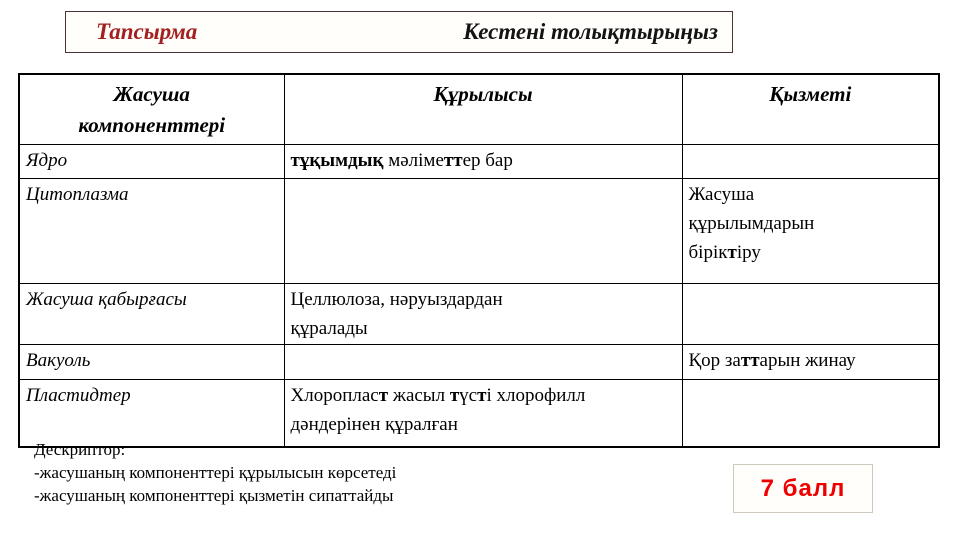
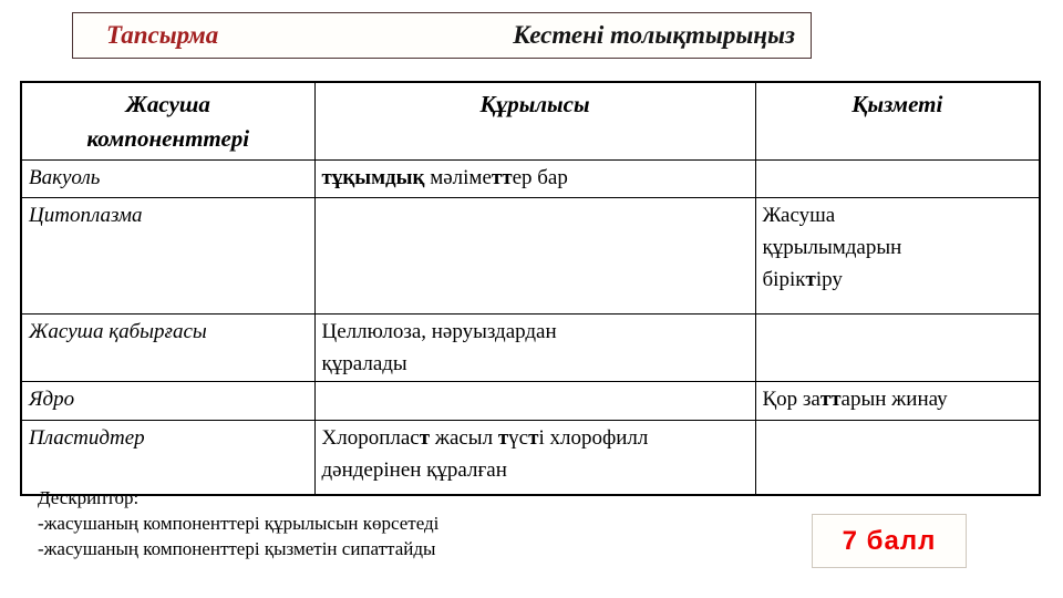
  Тапсырма
  Кестені толықтырыңыз
  Жасуша компоненттері	Құрылысы	Қызметі
- Ядро	тұқымдық мәліметтер бар
+ Вакуоль	тұқымдық мәліметтер бар
  Цитоплазма		Жасуша құрылымдарын біріктіру
  Жасуша қабырғасы	Целлюлоза, нәруыздардан құралады
- Вакуоль		Қор заттарын жинау
+ Ядро		Қор заттарын жинау
  Пластидтер	Хлоропласт жасыл түсті хлорофилл дәндерінен құралған
  Дескриптор:
  -жасушаның компоненттері құрылысын көрсетеді
  -жасушаның компоненттері қызметін сипаттайды
  7 балл
